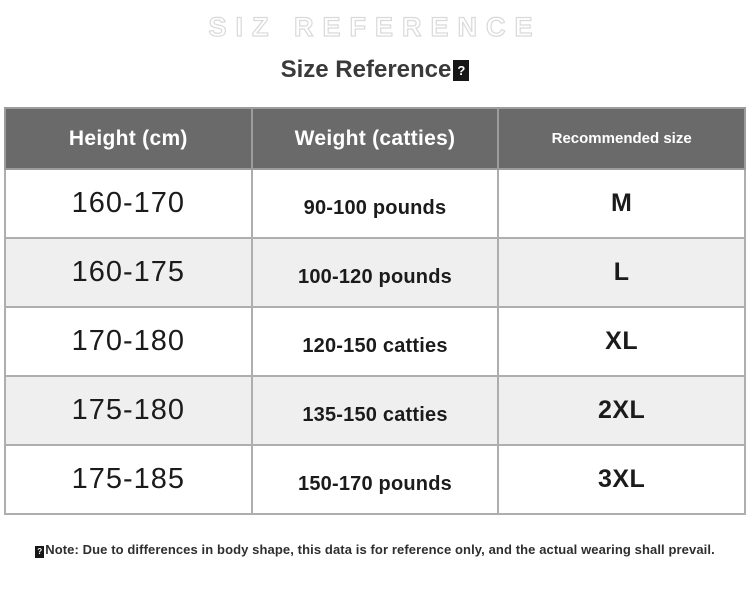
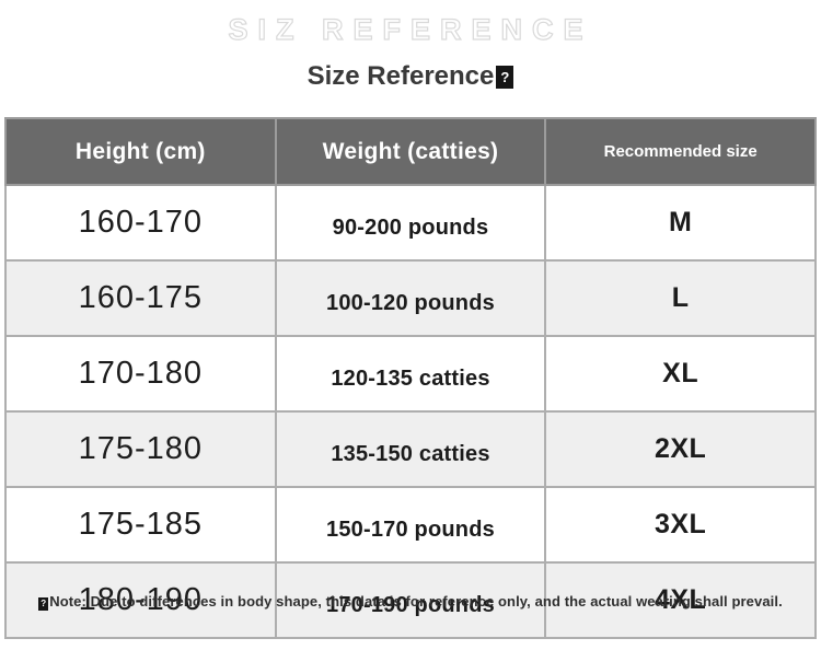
  SIZ REFERENCE
  Size Reference ?
  Height (cm)	Weight (catties)	Recommended size
- 160-170	90-100 pounds	M
+ 160-170	90-200 pounds	M
  160-175	100-120 pounds	L
- 170-180	120-150 catties	XL
+ 170-180	120-135 catties	XL
  175-180	135-150 catties	2XL
  175-185	150-170 pounds	3XL
+ 180-190	170-190 pounds	4XL
  ? Note: Due to differences in body shape, this data is for reference only, and the actual wearing shall prevail.
